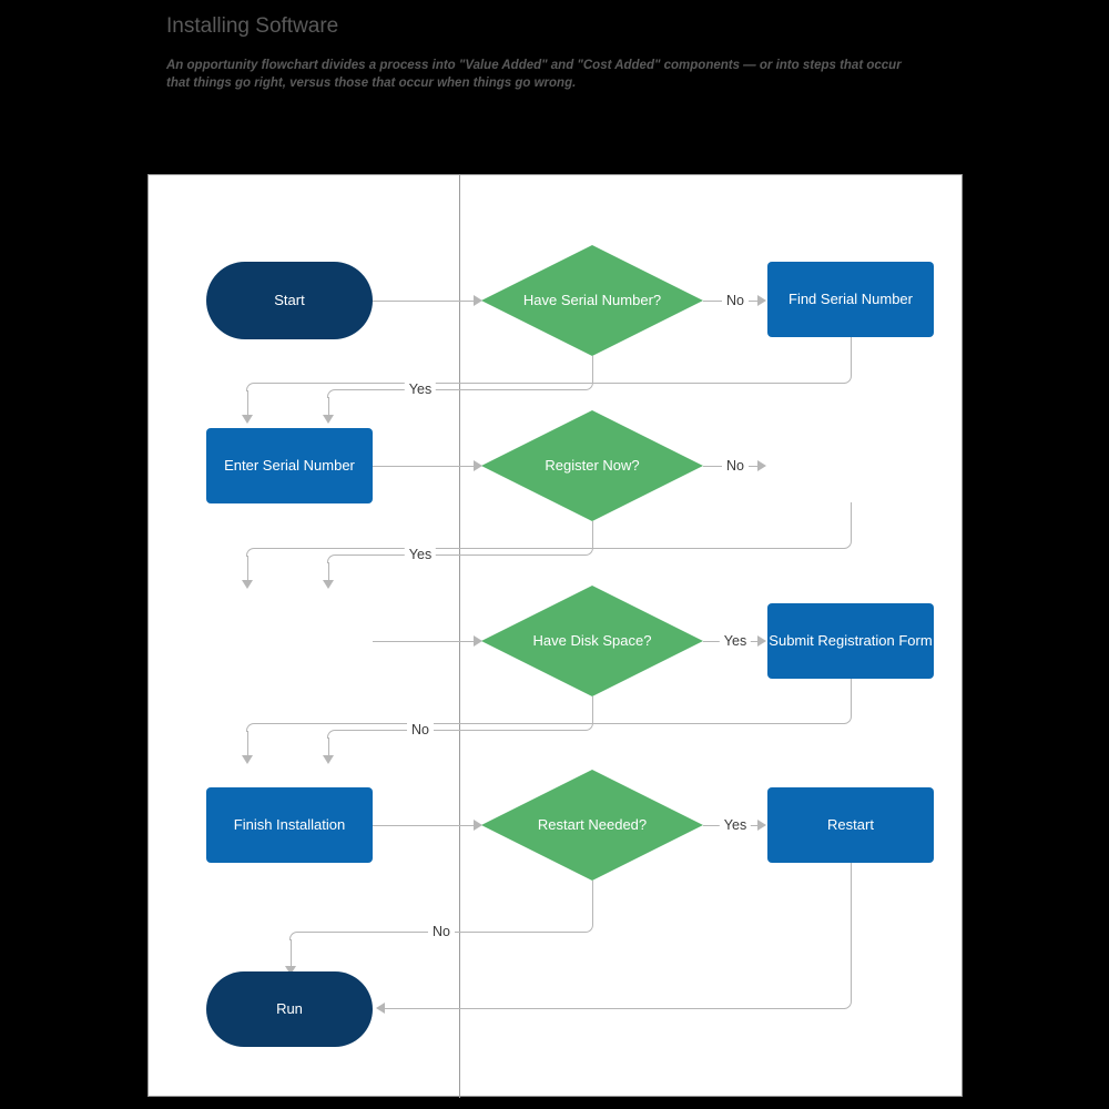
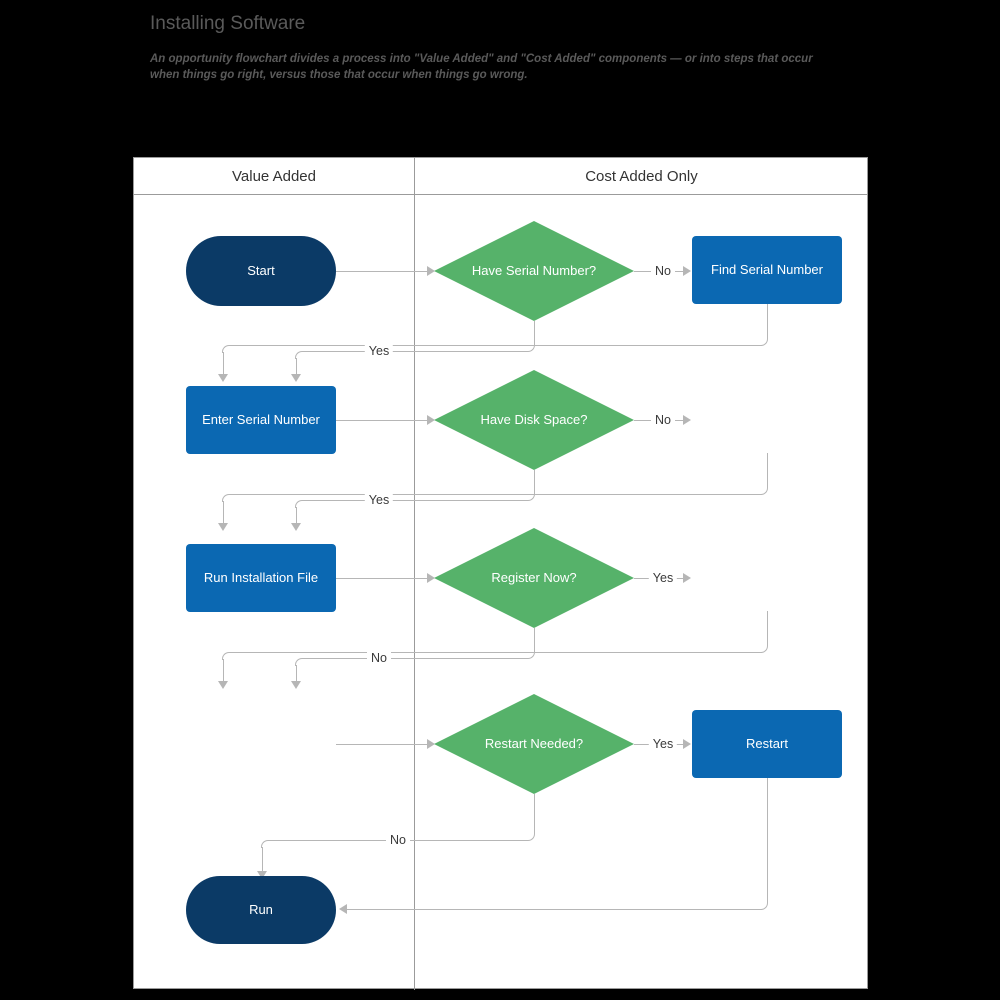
  Installing Software
- An opportunity flowchart divides a process into "Value Added" and "Cost Added" components — or into steps that occur that things go right, versus those that occur when things go wrong.
+ An opportunity flowchart divides a process into "Value Added" and "Cost Added" components — or into steps that occur when things go right, versus those that occur when things go wrong.
+ Value Added
+ Cost Added Only
  No
  Yes
  No
  Yes
  Yes
  No
  Yes
  No
  Start
  Have Serial Number?
  Find Serial Number
  Enter Serial Number
- Register Now?
+ Have Disk Space?
+ Run Installation File
- Have Disk Space?
+ Register Now?
- Submit Registration Form
- Finish Installation
  Restart Needed?
  Restart
  Run
